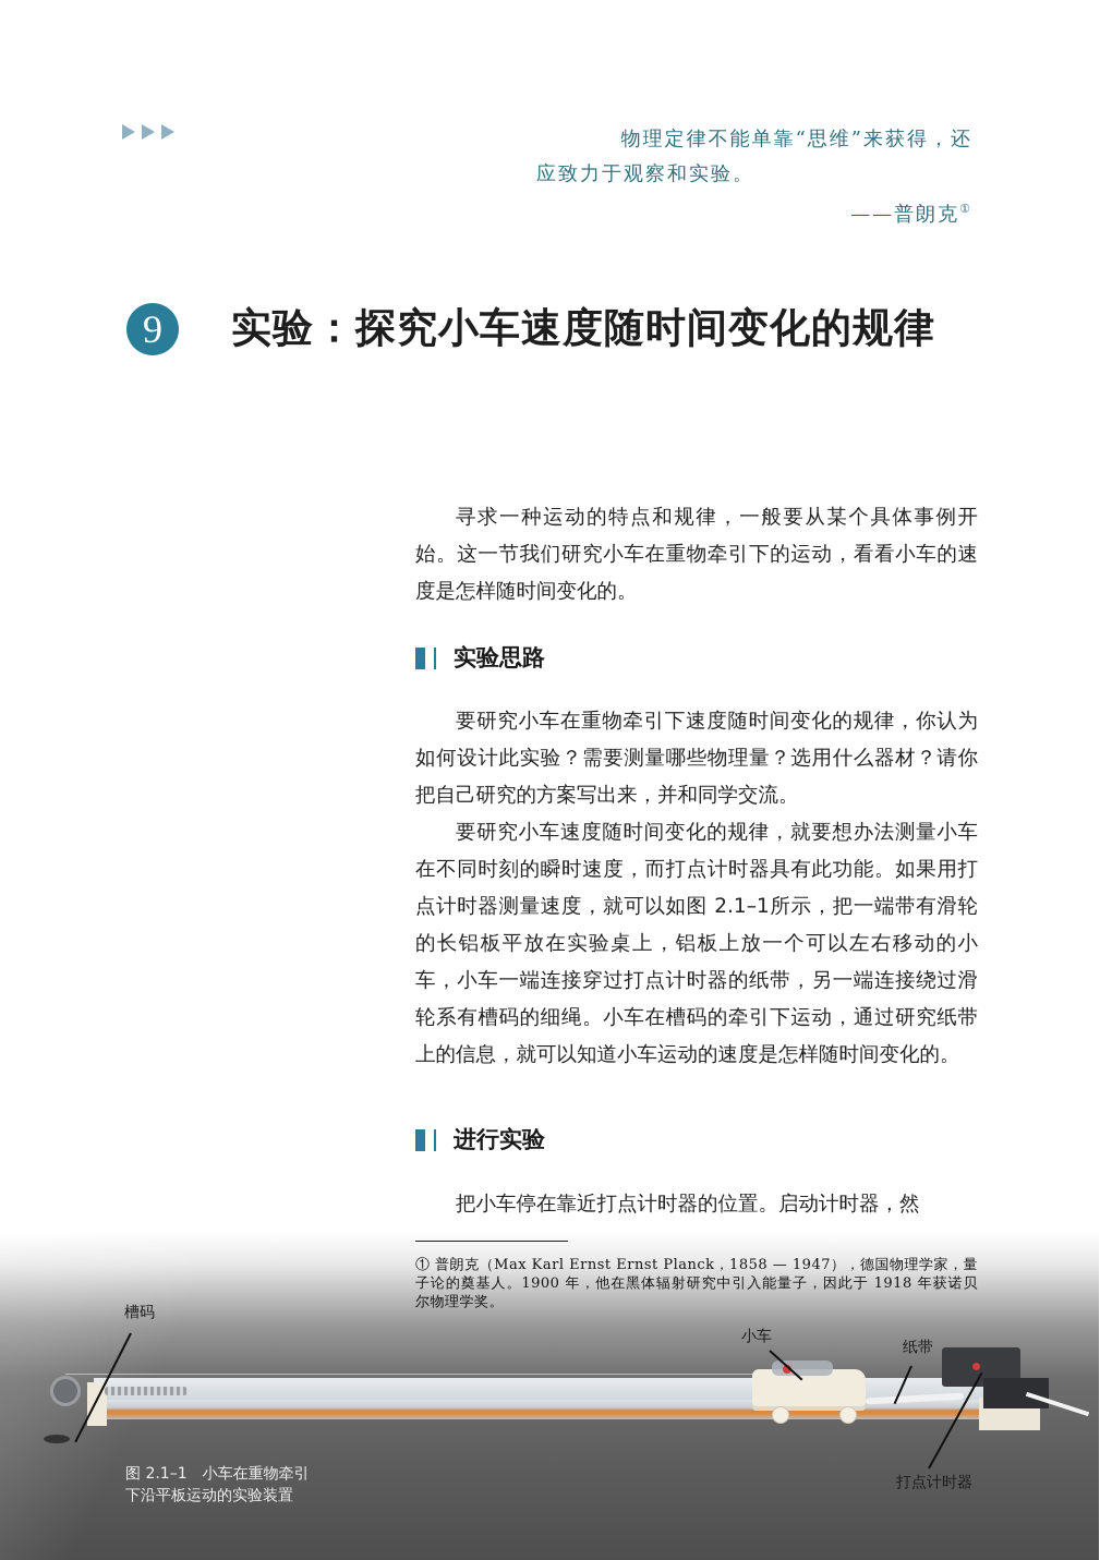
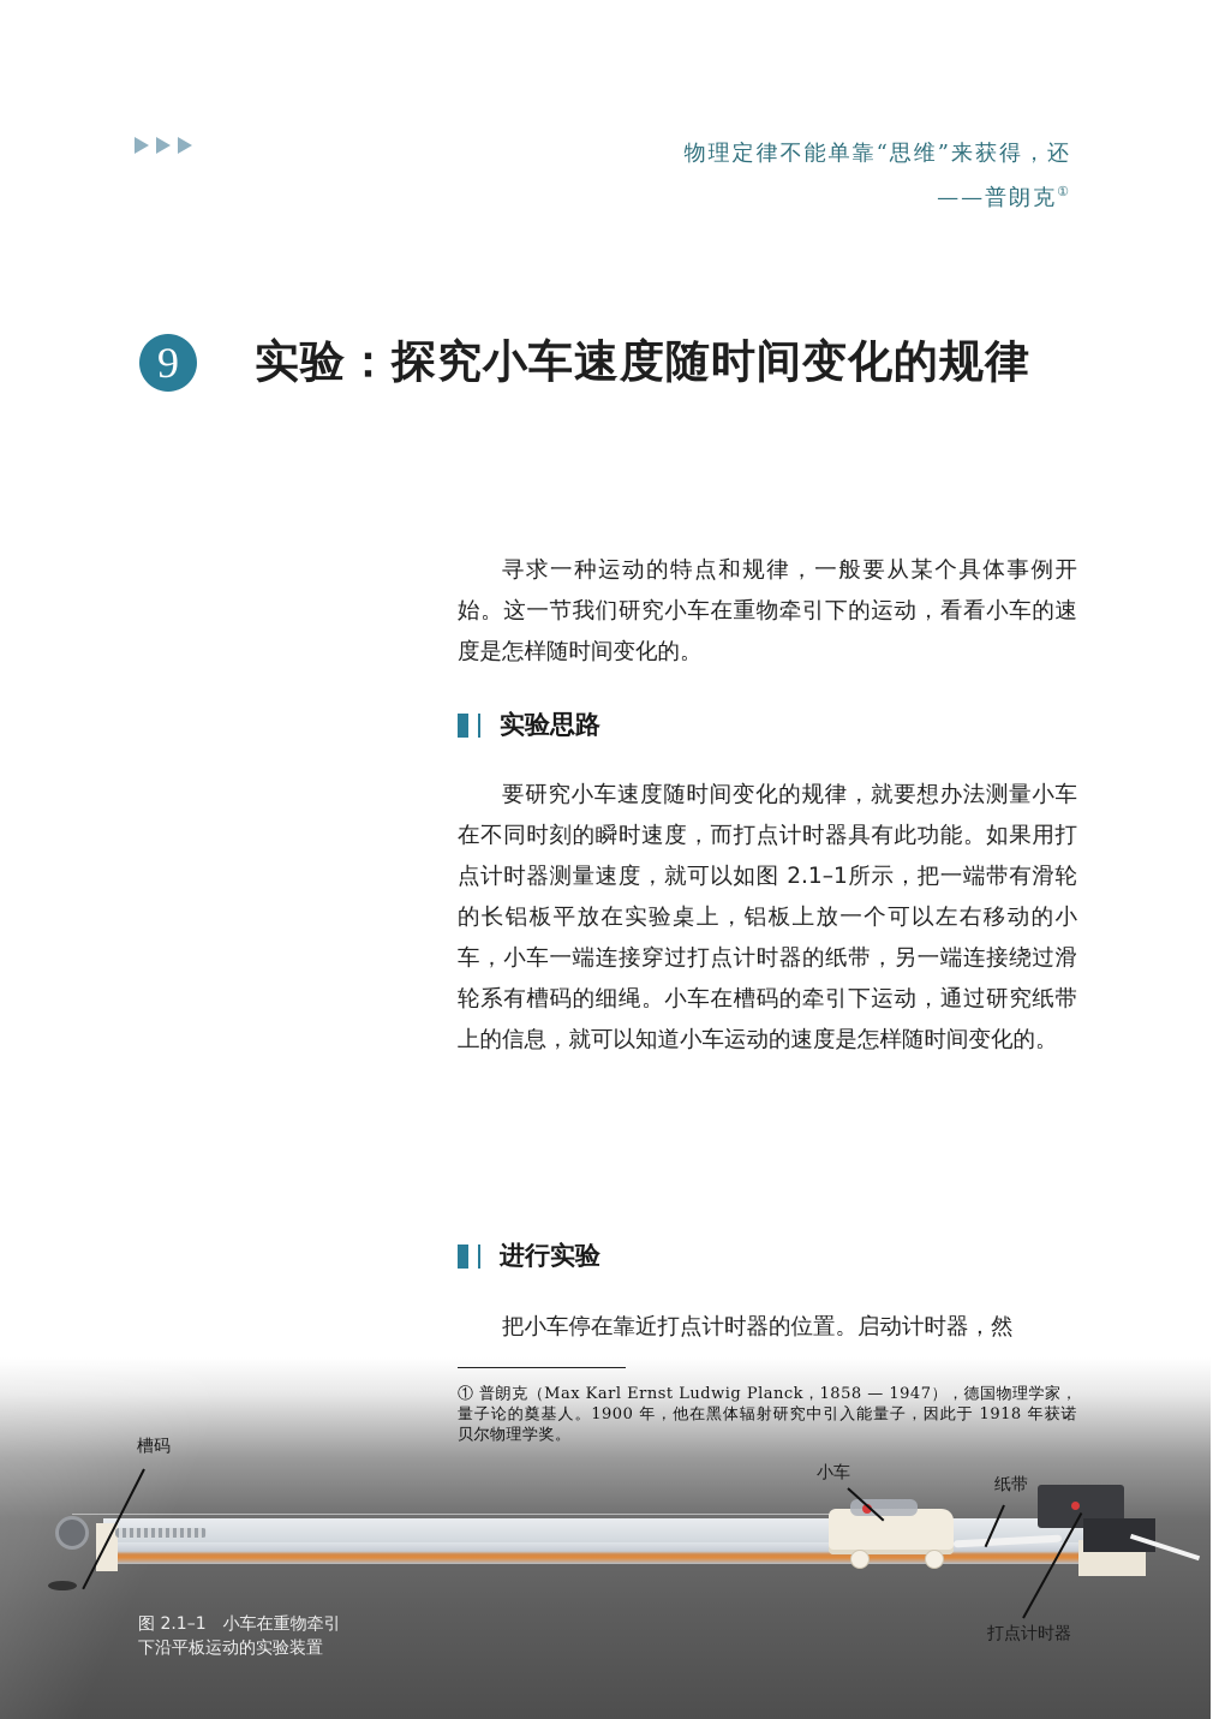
  物理定律不能单靠“思维”来获得，还
- 应致力于观察和实验。
  ——普朗克①
  9
  实验：探究小车速度随时间变化的规律
  寻求一种运动的特点和规律，一般要从某个具体事例开始。这一节我们研究小车在重物牵引下的运动，看看小车的速度是怎样随时间变化的。
  实验思路
- 要研究小车在重物牵引下速度随时间变化的规律，你认为如何设计此实验？需要测量哪些物理量？选用什么器材？请你把自己研究的方案写出来，并和同学交流。
  要研究小车速度随时间变化的规律，就要想办法测量小车在不同时刻的瞬时速度，而打点计时器具有此功能。如果用打点计时器测量速度，就可以如图 2.1–1所示，把一端带有滑轮的长铝板平放在实验桌上，铝板上放一个可以左右移动的小车，小车一端连接穿过打点计时器的纸带，另一端连接绕过滑轮系有槽码的细绳。小车在槽码的牵引下运动，通过研究纸带上的信息，就可以知道小车运动的速度是怎样随时间变化的。
  进行实验
  把小车停在靠近打点计时器的位置。启动计时器，然
- ① 普朗克（Max Karl Ernst Ernst Planck，1858 — 1947），德国物理学家，量子论的奠基人。1900 年，他在黑体辐射研究中引入能量子，因此于 1918 年获诺贝尔物理学奖。
+ ① 普朗克（Max Karl Ernst Ludwig Planck，1858 — 1947），德国物理学家，量子论的奠基人。1900 年，他在黑体辐射研究中引入能量子，因此于 1918 年获诺贝尔物理学奖。
  槽码
  小车
  纸带
  打点计时器
  图 2.1–1 小车在重物牵引
  下沿平板运动的实验装置
